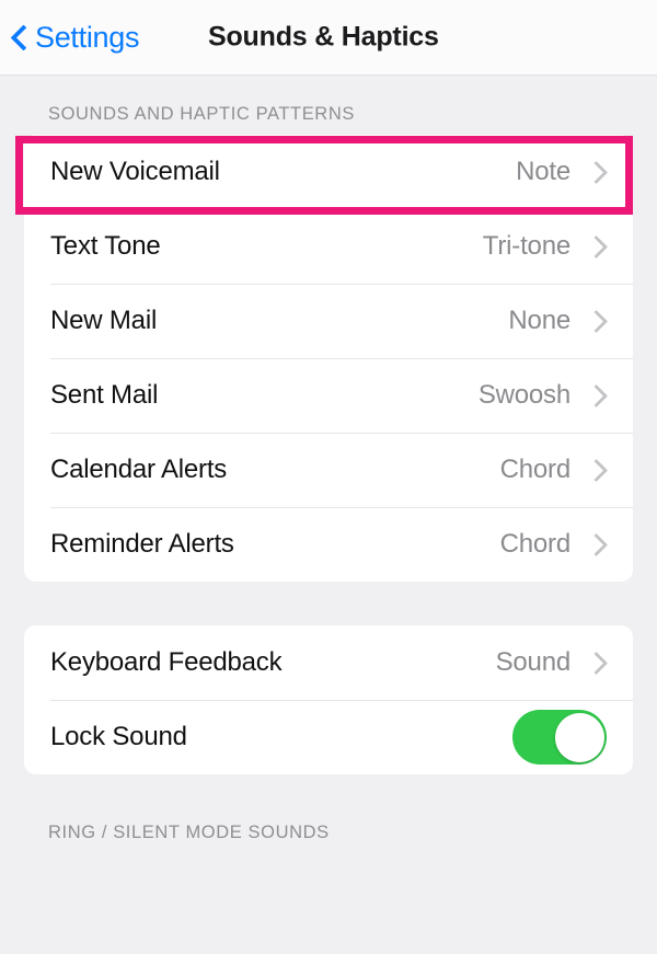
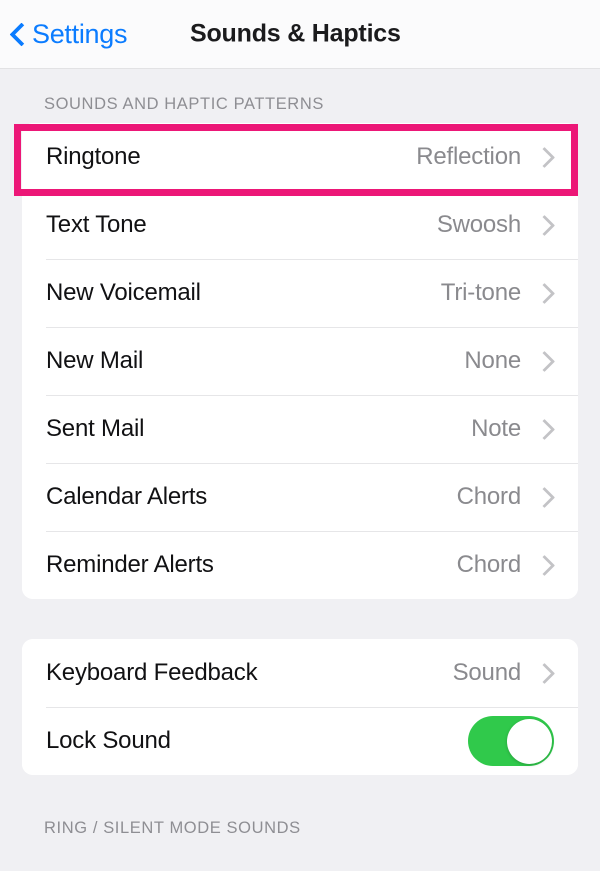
  Settings
  Sounds & Haptics
  SOUNDS AND HAPTIC PATTERNS
+ Ringtone
+ Reflection
- New Voicemail
+ Text Tone
- Note
+ Swoosh
- Text Tone
+ New Voicemail
  Tri-tone
  New Mail
  None
  Sent Mail
- Swoosh
+ Note
  Calendar Alerts
  Chord
  Reminder Alerts
  Chord
  Keyboard Feedback
  Sound
  Lock Sound
  RING / SILENT MODE SOUNDS
